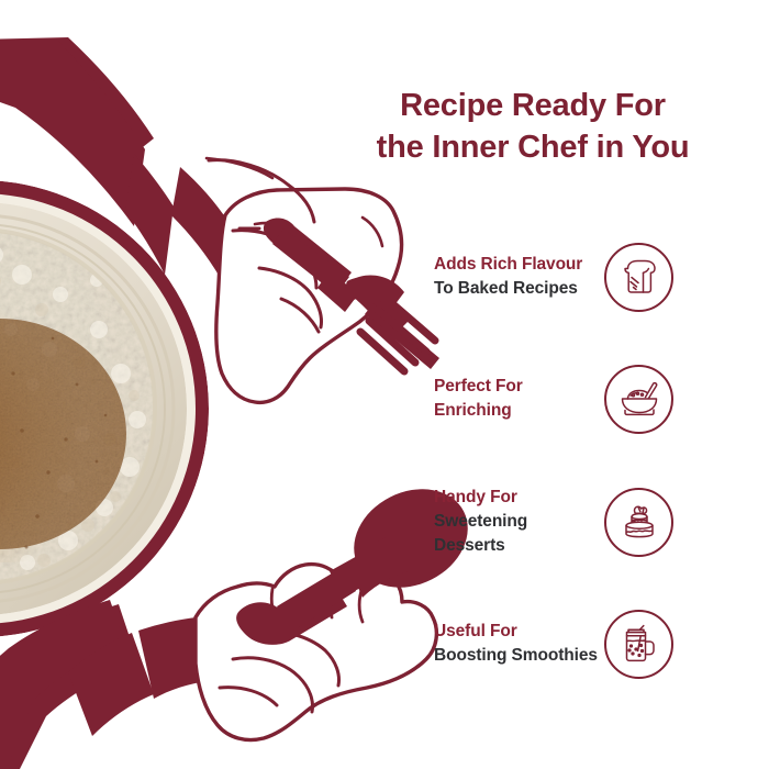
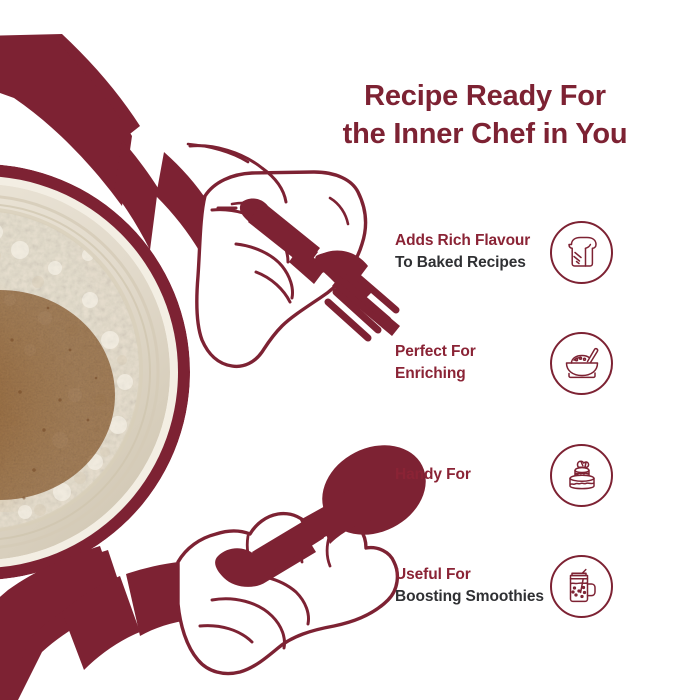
  Recipe Ready For
  the Inner Chef in You
  Adds Rich Flavour
  To Baked Recipes
  Perfect For Enriching
  Handy For
- Sweetening Desserts
  Useful For
  Boosting Smoothies
